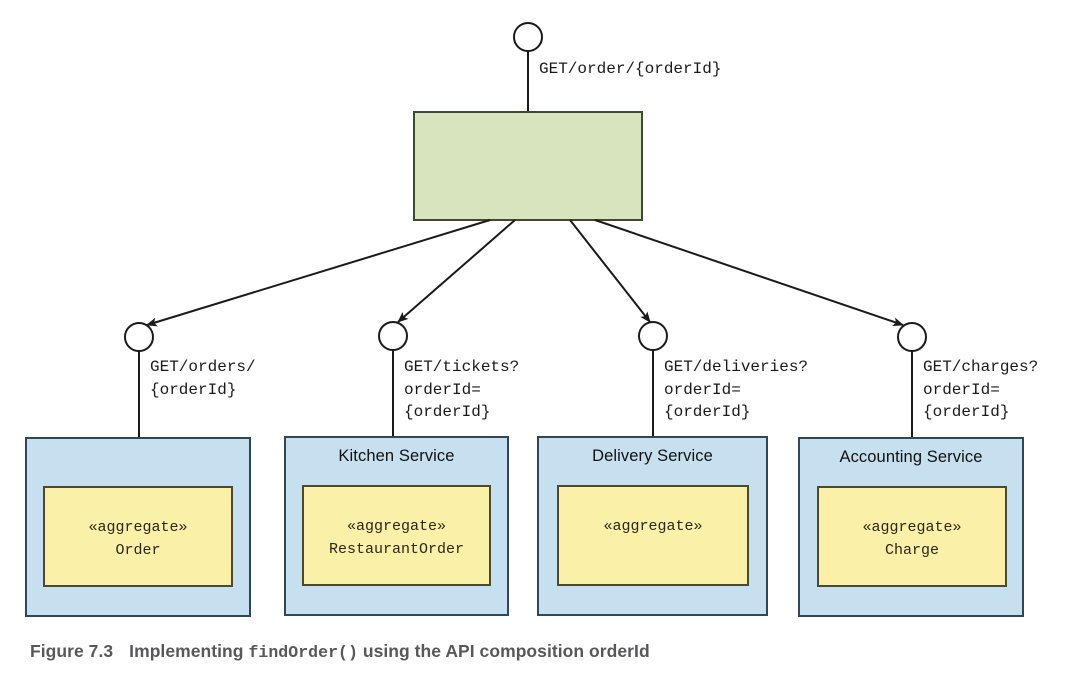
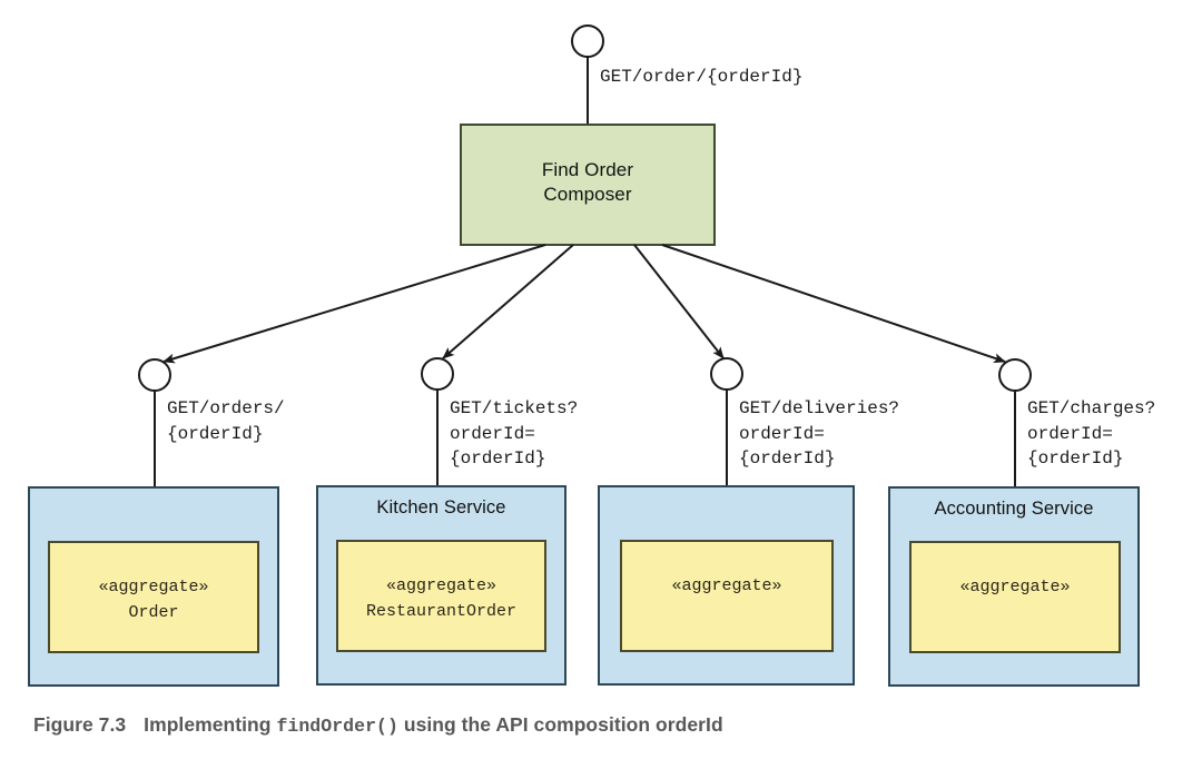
  GET/order/{orderId}
+ Find Order
+ Composer
  GET/orders/
  {orderId}
  «aggregate»
  Order
  GET/tickets?
  orderId=
  {orderId}
  Kitchen Service
  «aggregate»
  RestaurantOrder
  GET/deliveries?
  orderId=
  {orderId}
- Delivery Service
  «aggregate»
  GET/charges?
  orderId=
  {orderId}
  Accounting Service
  «aggregate»
- Charge
  Figure 7.3 Implementing findOrder() using the API composition orderId
